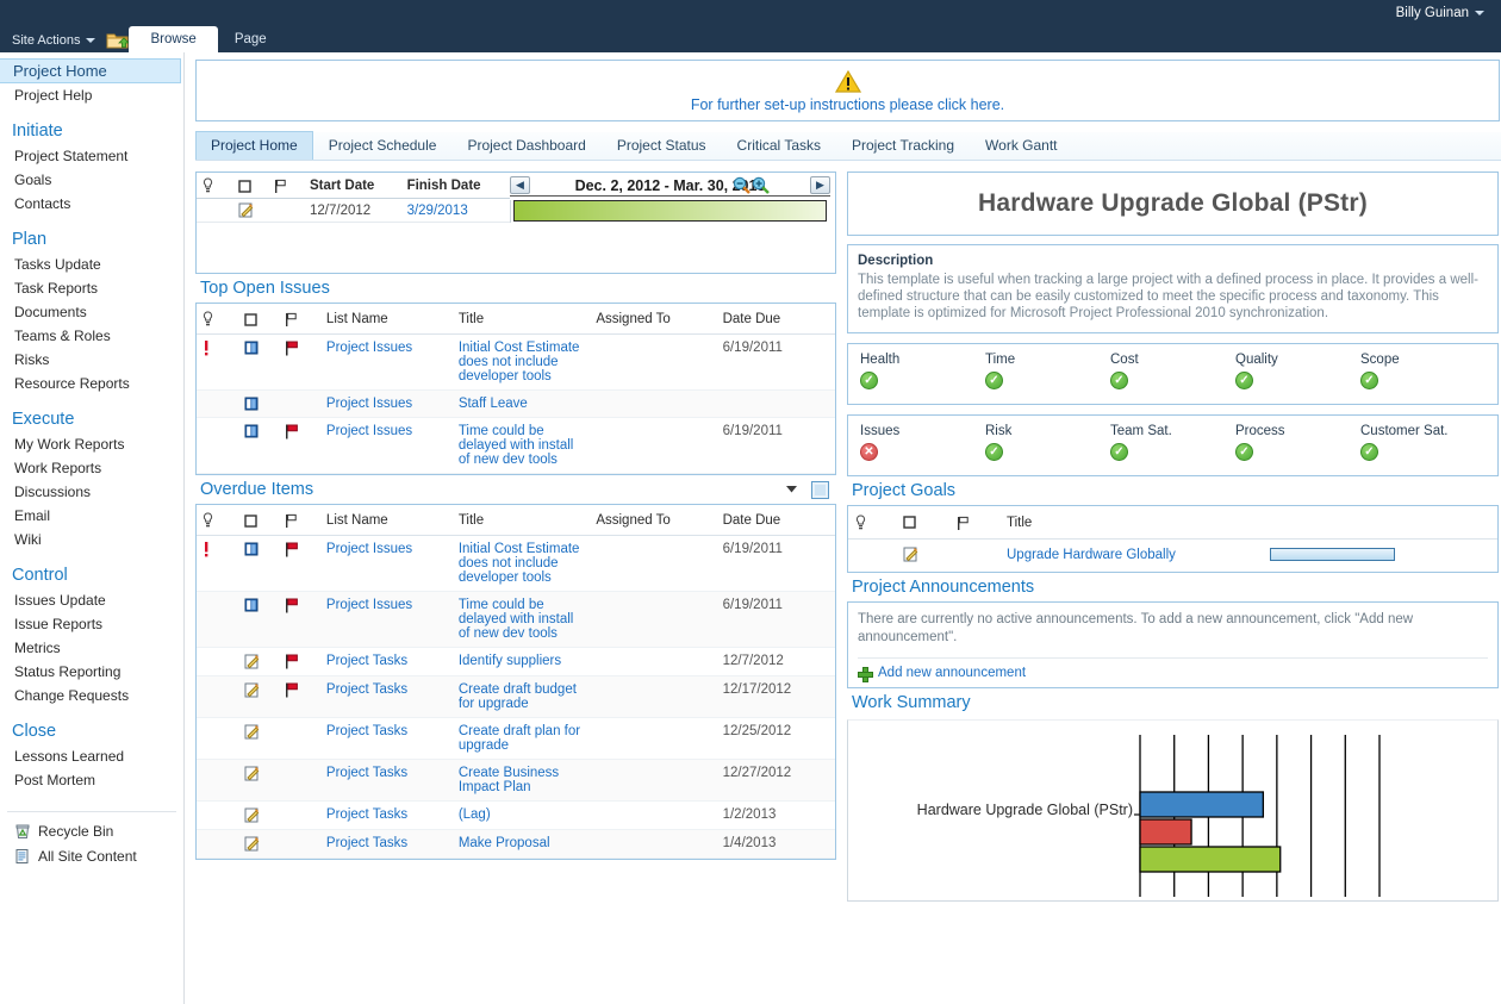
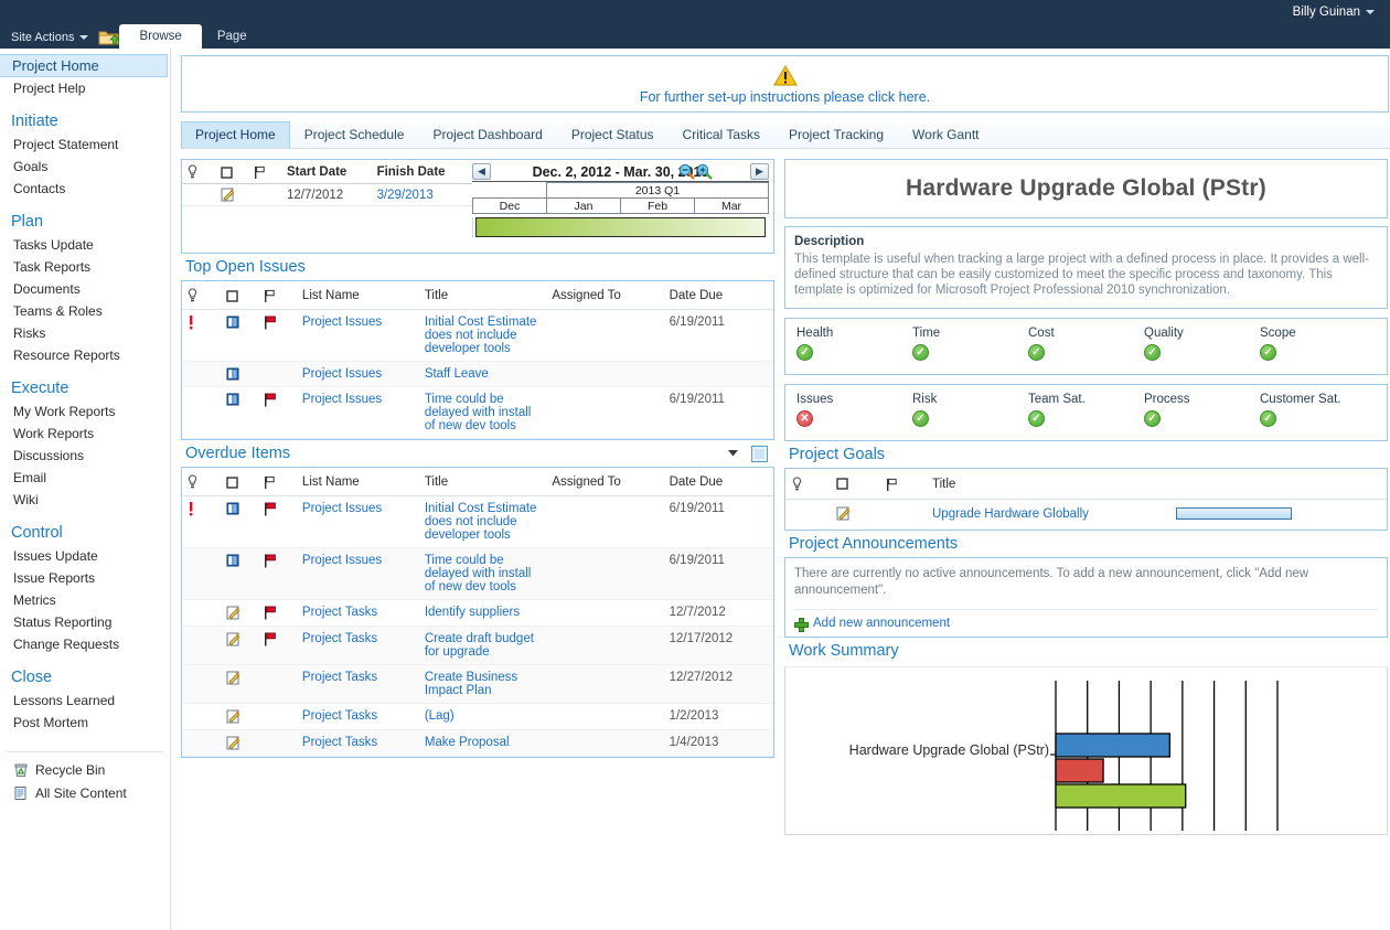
  Billy Guinan
  Site Actions
  Browse
  Page
  Project Home
  Project Help
  Initiate
  Project Statement
  Goals
  Contacts
  Plan
  Tasks Update
  Task Reports
  Documents
  Teams & Roles
  Risks
  Resource Reports
  Execute
  My Work Reports
  Work Reports
  Discussions
  Email
  Wiki
  Control
  Issues Update
  Issue Reports
  Metrics
  Status Reporting
  Change Requests
  Close
  Lessons Learned
  Post Mortem
  Recycle Bin
  All Site Content
  For further set-up instructions please click here.
  Project Home
  Project Schedule
  Project Dashboard
  Project Status
  Critical Tasks
  Project Tracking
  Work Gantt
  			Start Date	Finish Date
  			12/7/2012	3/29/2013
  ◀
  Dec. 2, 2012 - Mar. 30,1
  ▶
+ 	2013 Q1
+ Dec	Jan	Feb	Mar
  Top Open Issues
  			List Name	Title	Assigned To	Date Due
  			Project Issues	Initial Cost Estimate does not include developer tools		6/19/2011
  			Project Issues	Staff Leave
  			Project Issues	Time could be delayed with install of new dev tools		6/19/2011
  Overdue Items
  			List Name	Title	Assigned To	Date Due
  			Project Issues	Initial Cost Estimate does not include developer tools		6/19/2011
  			Project Issues	Time could be delayed with install of new dev tools		6/19/2011
  			Project Tasks	Identify suppliers		12/7/2012
  			Project Tasks	Create draft budget for upgrade		12/17/2012
- 			Project Tasks	Create draft plan for upgrade		12/25/2012
  			Project Tasks	Create Business Impact Plan		12/27/2012
  			Project Tasks	(Lag)		1/2/2013
  			Project Tasks	Make Proposal		1/4/2013
  Hardware Upgrade Global (PStr)
  Description
  This template is useful when tracking a large project with a defined process in place. It provides a well-defined structure that can be easily customized to meet the specific process and taxonomy. This template is optimized for Microsoft Project Professional 2010 synchronization.
  Health
  ✓
  Time
  ✓
  Cost
  ✓
  Quality
  ✓
  Scope
  ✓
  Issues
  ✕
  Risk
  ✓
  Team Sat.
  ✓
  Process
  ✓
  Customer Sat.
  ✓
  Project Goals
  			Title
  			Upgrade Hardware Globally
  Project Announcements
  There are currently no active announcements. To add a new announcement, click "Add new announcement".
  Add new announcement
  Work Summary
  Hardware Upgrade Global (PStr)
